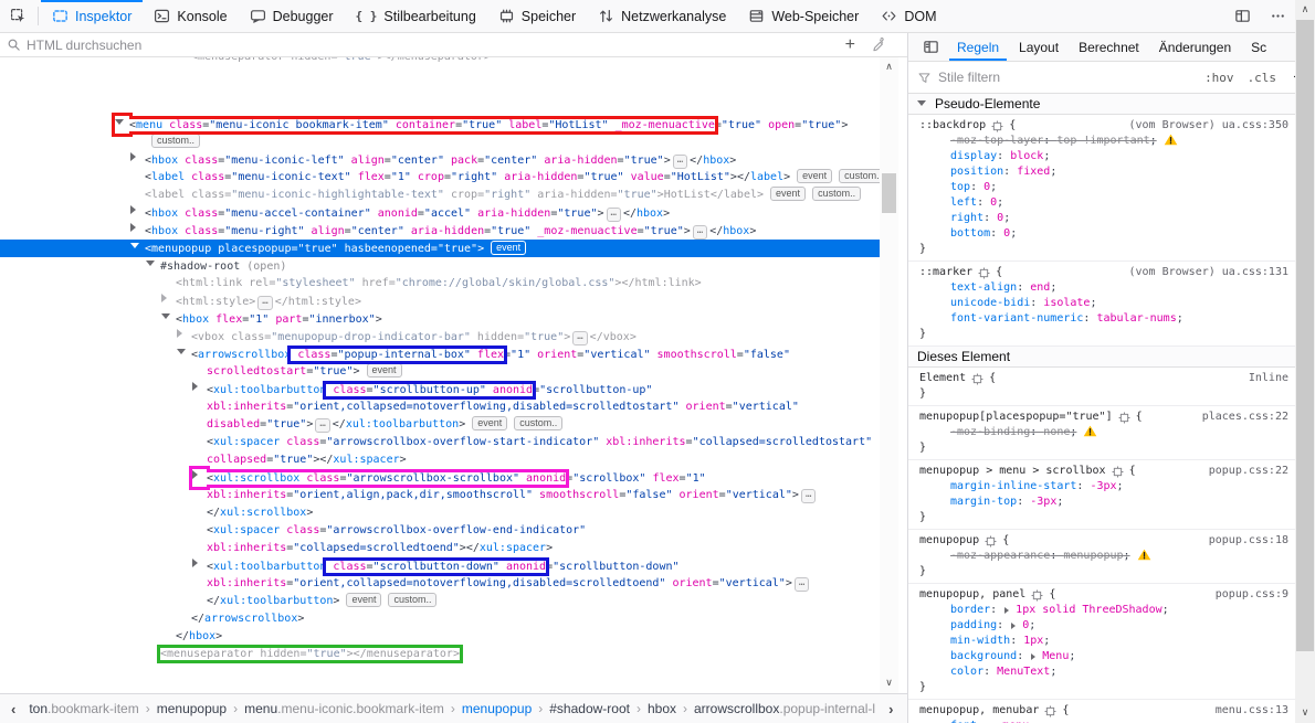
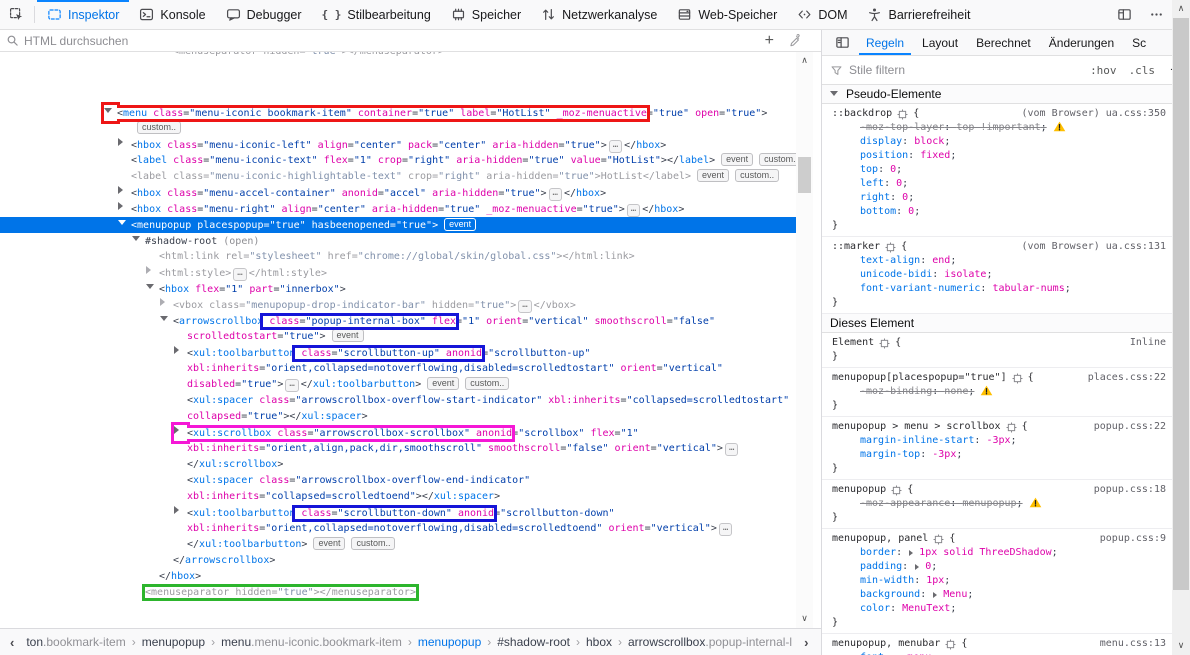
  Inspektor
  Konsole
  Debugger
  { }
  Stilbearbeitung
  Speicher
  Netzwerkanalyse
  Web-Speicher
  DOM
+ Barrierefreiheit
  HTML durchsuchen
  +
  <menuseparator hidden="true"></menuseparator>
  <menu class="menu-iconic bookmark-item" container="true" label="HotList" _moz-menuactive="true" open="true">
  custom..
  <hbox class="menu-iconic-left" align="center" pack="center" aria-hidden="true"> … </hbox>
  <label class="menu-iconic-text" flex="1" crop="right" aria-hidden="true" value="HotList"></label> event custom.
  <label class="menu-iconic-highlightable-text" crop="right" aria-hidden="true">HotList</label> event custom..
  <hbox class="menu-accel-container" anonid="accel" aria-hidden="true"> … </hbox>
  <hbox class="menu-right" align="center" aria-hidden="true" _moz-menuactive="true"> … </hbox>
  <menupopup placespopup="true" hasbeenopened="true"> event
  #shadow-root (open)
  <html:link rel="stylesheet" href="chrome://global/skin/global.css"></html:link>
  <html:style> … </html:style>
  <hbox flex="1" part="innerbox">
  <vbox class="menupopup-drop-indicator-bar" hidden="true"> … </vbox>
  <arrowscrollbox class="popup-internal-box" flex="1" orient="vertical" smoothscroll="false"
  scrolledtostart="true"> event
  <xul:toolbarbutton class="scrollbutton-up" anonid="scrollbutton-up"
  xbl:inherits="orient,collapsed=notoverflowing,disabled=scrolledtostart" orient="vertical"
  disabled="true"> … </xul:toolbarbutton> event custom..
  <xul:spacer class="arrowscrollbox-overflow-start-indicator" xbl:inherits="collapsed=scrolledtostart"
  collapsed="true"></xul:spacer>
  <xul:scrollbox class="arrowscrollbox-scrollbox" anonid="scrollbox" flex="1"
  xbl:inherits="orient,align,pack,dir,smoothscroll" smoothscroll="false" orient="vertical"> …
  </xul:scrollbox>
  <xul:spacer class="arrowscrollbox-overflow-end-indicator"
  xbl:inherits="collapsed=scrolledtoend"></xul:spacer>
  <xul:toolbarbutton class="scrollbutton-down" anonid="scrollbutton-down"
  xbl:inherits="orient,collapsed=notoverflowing,disabled=scrolledtoend" orient="vertical"> …
  </xul:toolbarbutton> event custom..
  </arrowscrollbox>
  </hbox>
  <menuseparator hidden="true"></menuseparator>
  ∧
  ∨
  ‹
  ton.bookmark-item
  ›
  menupopup
  ›
  menu.menu-iconic.bookmark-item
  ›
  menupopup
  ›
  #shadow-root
  ›
  hbox
  ›
  arrowscrollbox.popup-internal-l
  ›
  Regeln
  Layout
  Berechnet
  Änderungen
  Sc
  Stile filtern
  :hov
  .cls
  Pseudo-Elemente
  ::backdrop
  {
  (vom Browser) ua.css:350
  -moz-top-layer: top !important;
  display: block;
  position: fixed;
  top: 0;
  left: 0;
  right: 0;
  bottom: 0;
  }
  ::marker
  {
  (vom Browser) ua.css:131
  text-align: end;
  unicode-bidi: isolate;
  font-variant-numeric: tabular-nums;
  }
  Dieses Element
  Element
  {
  Inline
  }
  menupopup[placespopup="true"]
  {
  places.css:22
  -moz-binding: none;
  }
  menupopup > menu > scrollbox
  {
  popup.css:22
  margin-inline-start: -3px;
  margin-top: -3px;
  }
  menupopup
  {
  popup.css:18
  -moz-appearance: menupopup;
  }
  menupopup, panel
  {
  popup.css:9
  border: 1px solid ThreeDShadow;
  padding: 0;
  min-width: 1px;
  background: Menu;
  color: MenuText;
  }
  menupopup, menubar
  {
  menu.css:13
  ∧
  ∨
